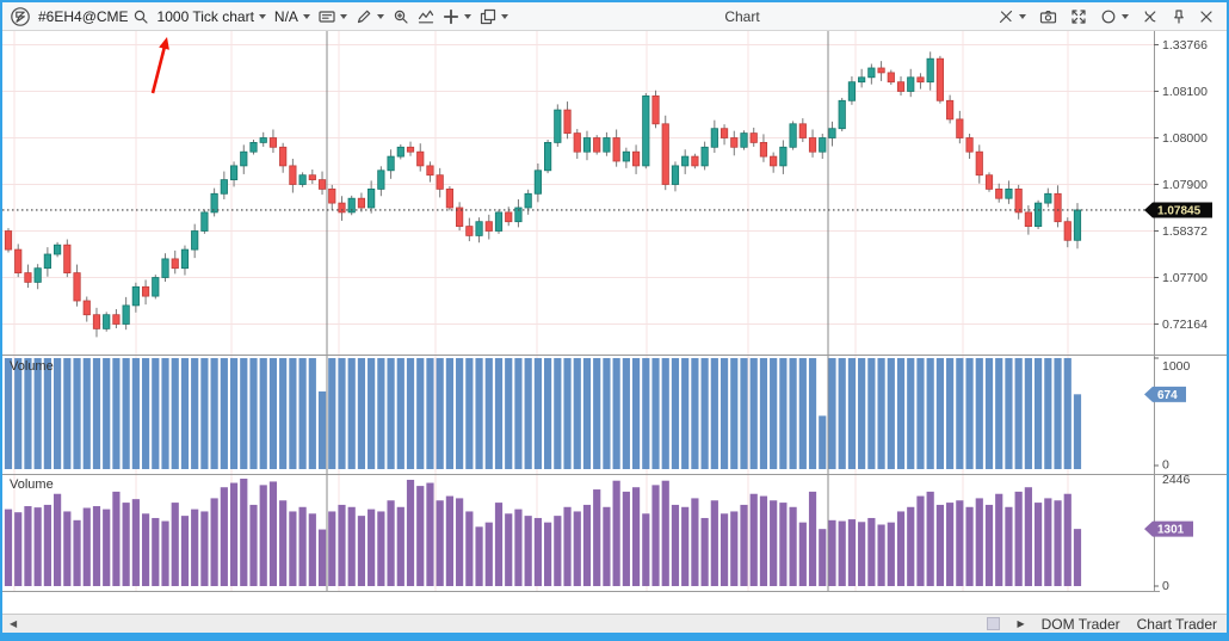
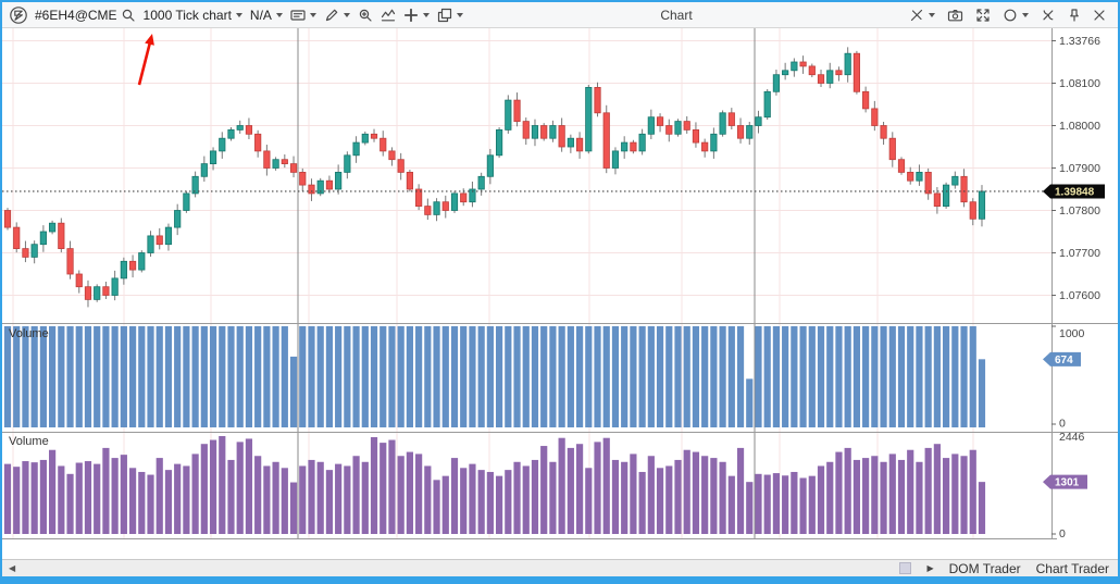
  #6EH4@CME
  1000 Tick chart
  N/A
  Chart
  Volume
  Volume
  1.33766
  1.08100
  1.08000
  1.07900
- 1.58372
+ 1.07800
  1.07700
- 0.72164
+ 1.07600
  1000
  0
  2446
  0
- 1.07845
+ 1.39848
  674
  1301
  ◀
  ▶
  DOM Trader
  Chart Trader
